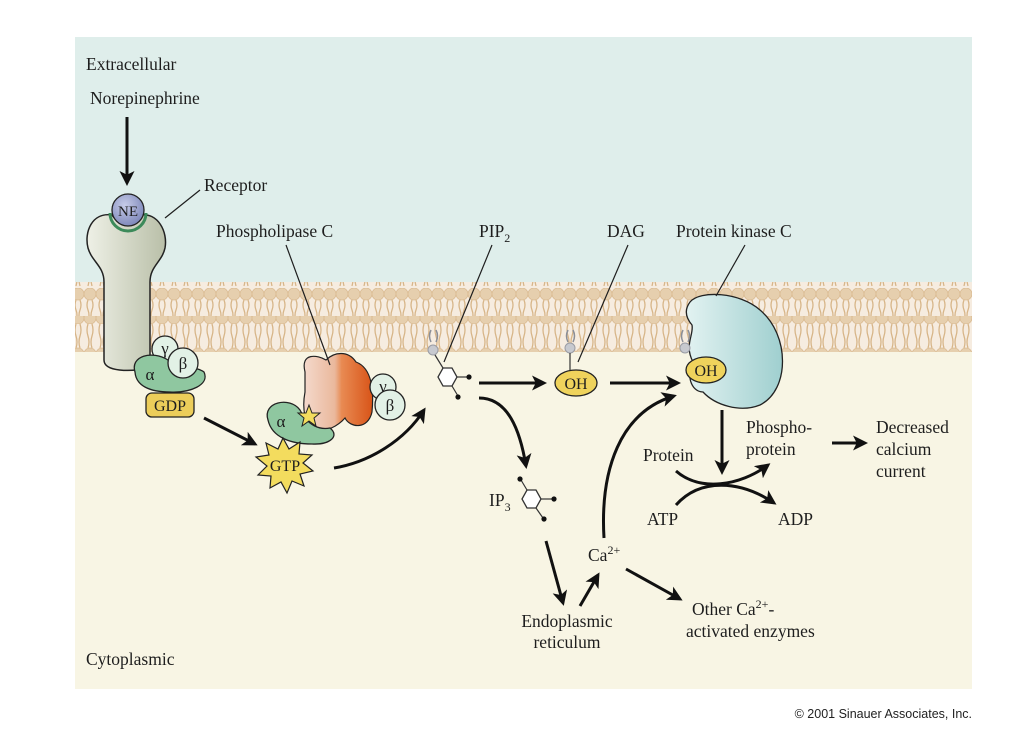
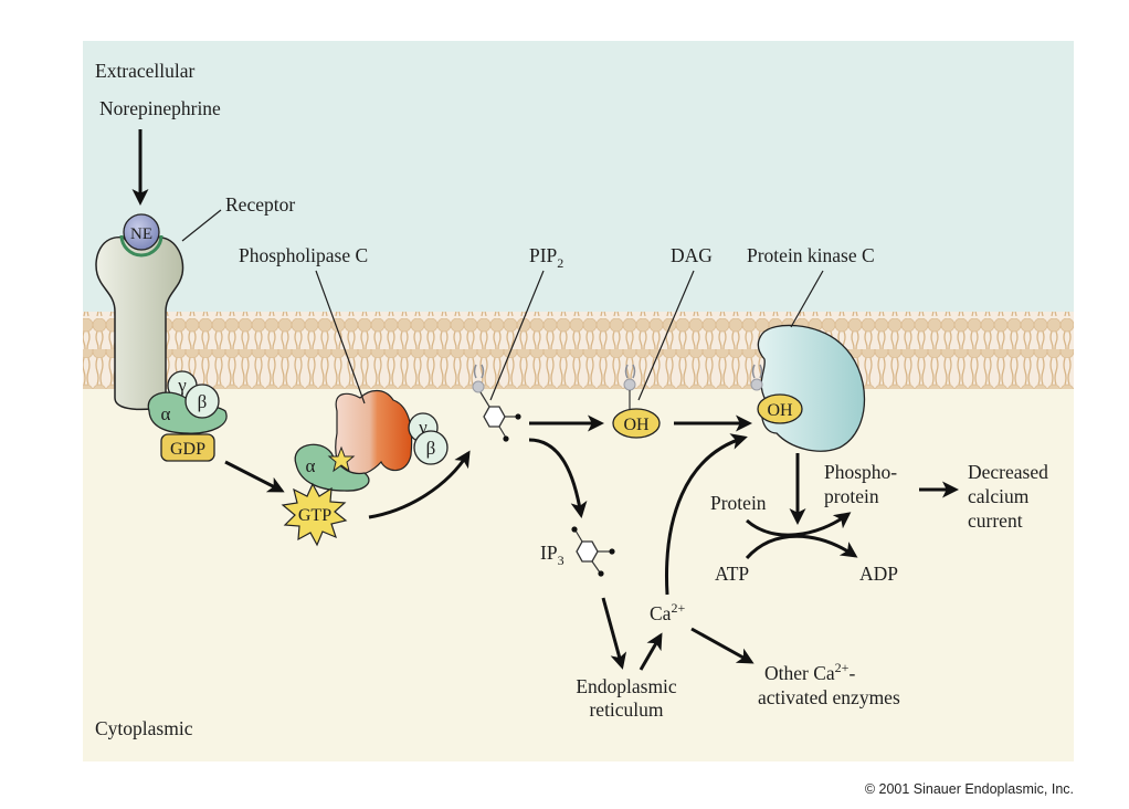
  Extracellular
  Cytoplasmic
  Norepinephrine
  NE
  Receptor
  γ
  α
  β
  GDP
  Phospholipase C
  γ
  β
  α
  GTP
  PIP2
  OH
  DAG
  OH
  Protein kinase C
  IP3
  Endoplasmic
  reticulum
  Ca2+
  Other Ca2+-
  activated enzymes
  Protein
  ATP
  ADP
  Phospho-
  protein
  Decreased
  calcium
  current
- © 2001 Sinauer Associates, Inc.
+ © 2001 Sinauer Endoplasmic, Inc.
